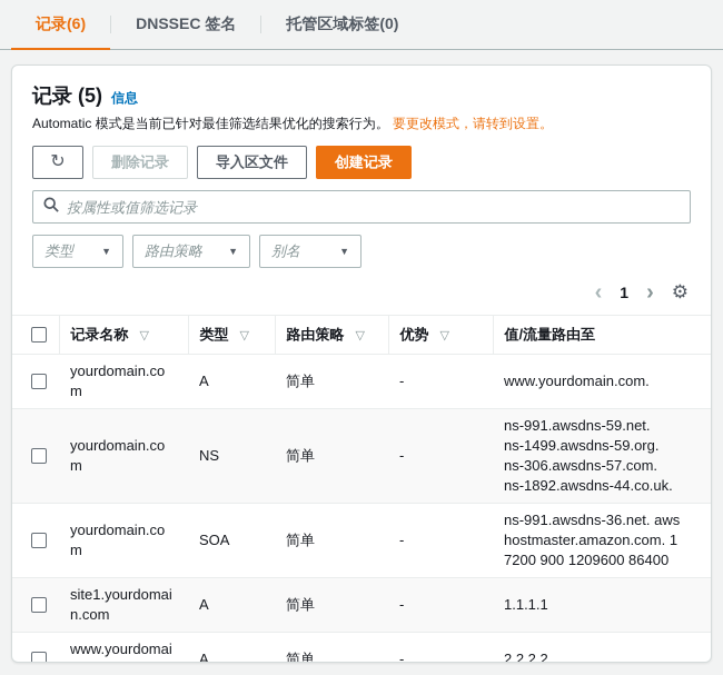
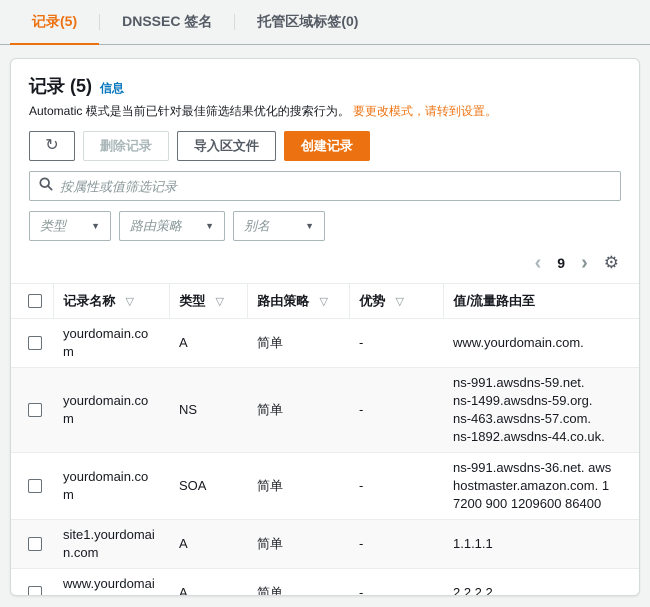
- 记录(6)
+ 记录(5)
  DNSSEC 签名
  托管区域标签(0)
  记录 (5)
  信息
  Automatic 模式是当前已针对最佳筛选结果优化的搜索行为。 要更改模式，请转到设置。
  ↻
  删除记录
  导入区文件
  创建记录
  按属性或值筛选记录
  类型
  ▼
  路由策略
  ▼
  别名
  ▼
  ‹
- 1
+ 9
  ›
  ⚙
  	记录名称 ▽	类型 ▽	路由策略 ▽	优势 ▽	值/流量路由至
  	yourdomain.com	A	简单	-	www.yourdomain.com.
- 	yourdomain.com	NS	简单	-	ns-991.awsdns-59.net. ns-1499.awsdns-59.org. ns-306.awsdns-57.com. ns-1892.awsdns-44.co.uk.
+ 	yourdomain.com	NS	简单	-	ns-991.awsdns-59.net. ns-1499.awsdns-59.org. ns-463.awsdns-57.com. ns-1892.awsdns-44.co.uk.
  	yourdomain.com	SOA	简单	-	ns-991.awsdns-36.net. aws hostmaster.amazon.com. 1 7200 900 1209600 86400
  	site1.yourdomain.com	A	简单	-	1.1.1.1
  	www.yourdomai	A	简单	-	2.2.2.2
